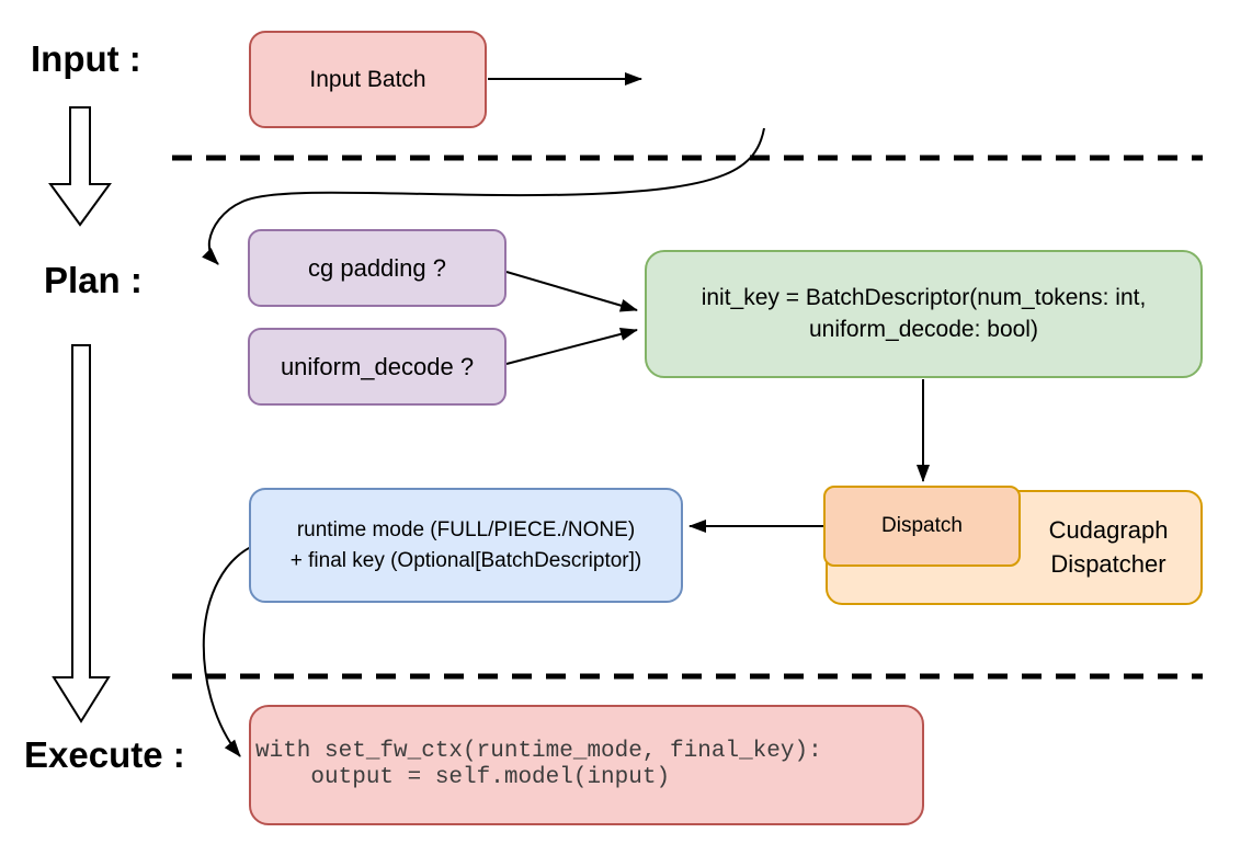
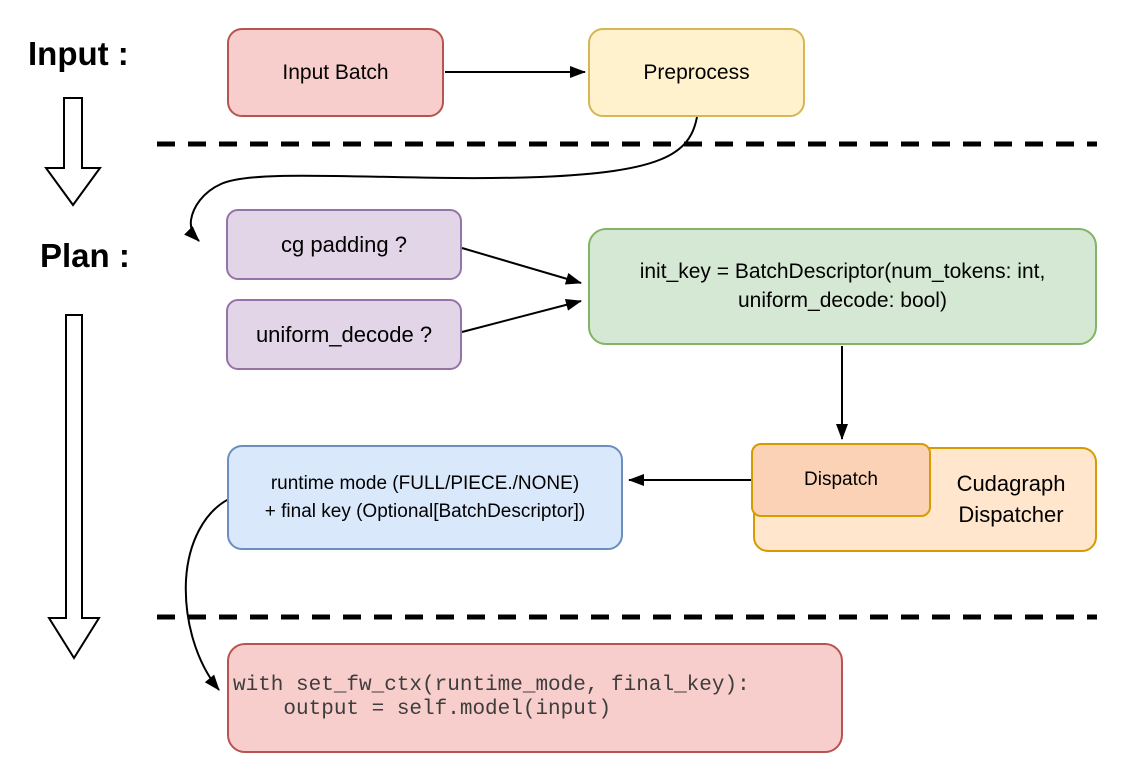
  Input :
  Plan :
- Execute :
  Input Batch
+ Preprocess
  cg padding ?
  uniform_decode ?
  init_key = BatchDescriptor(num_tokens: int,
  uniform_decode: bool)
  Cudagraph
  Dispatcher
  Dispatch
  runtime mode (FULL/PIECE./NONE)
  + final key (Optional[BatchDescriptor])
  with set_fw_ctx(runtime_mode, final_key):
  output = self.model(input)
